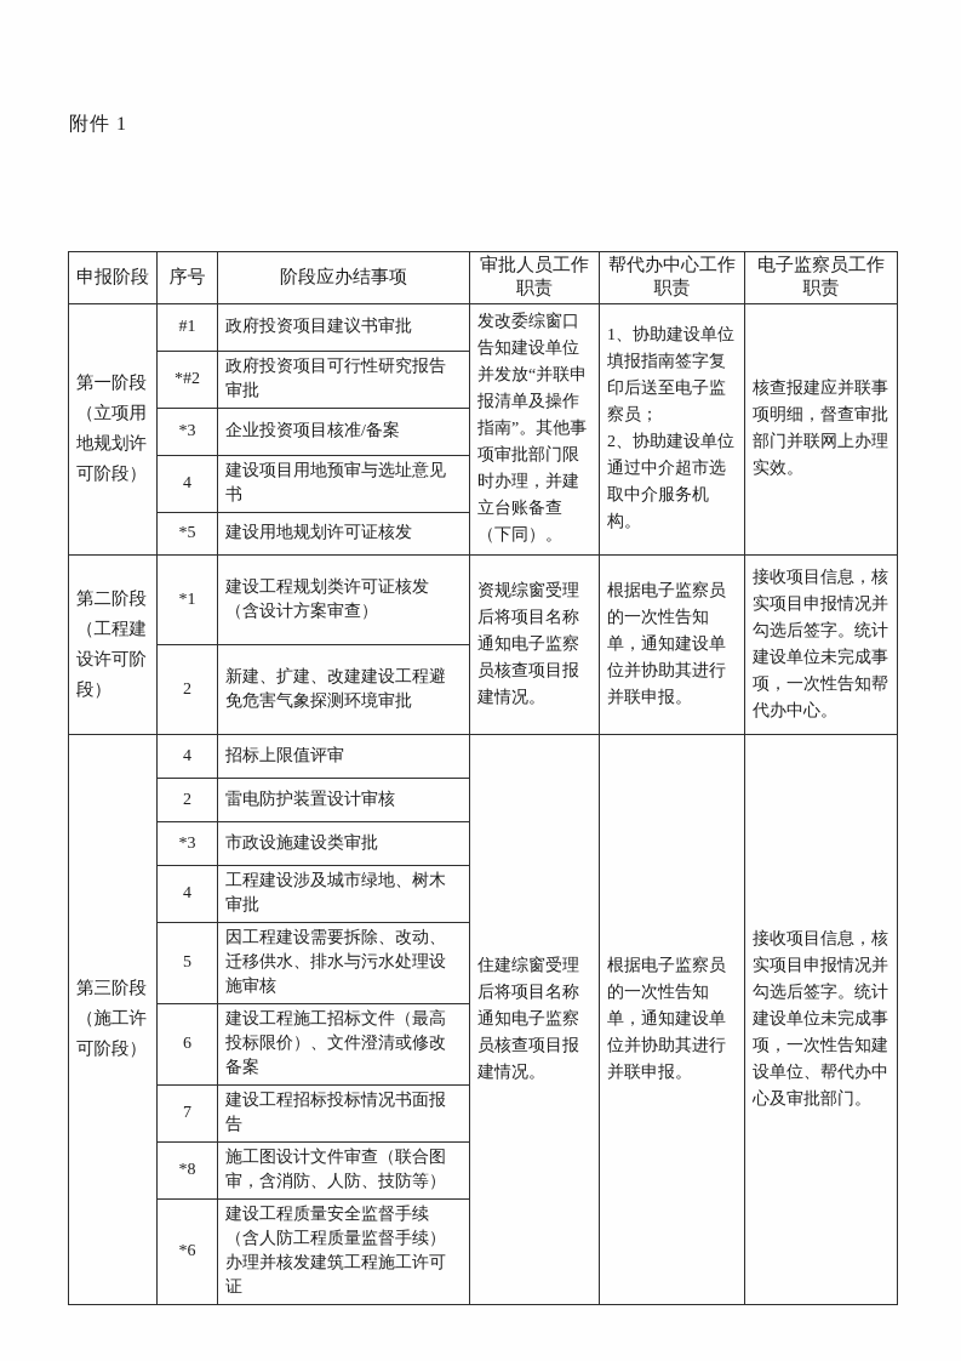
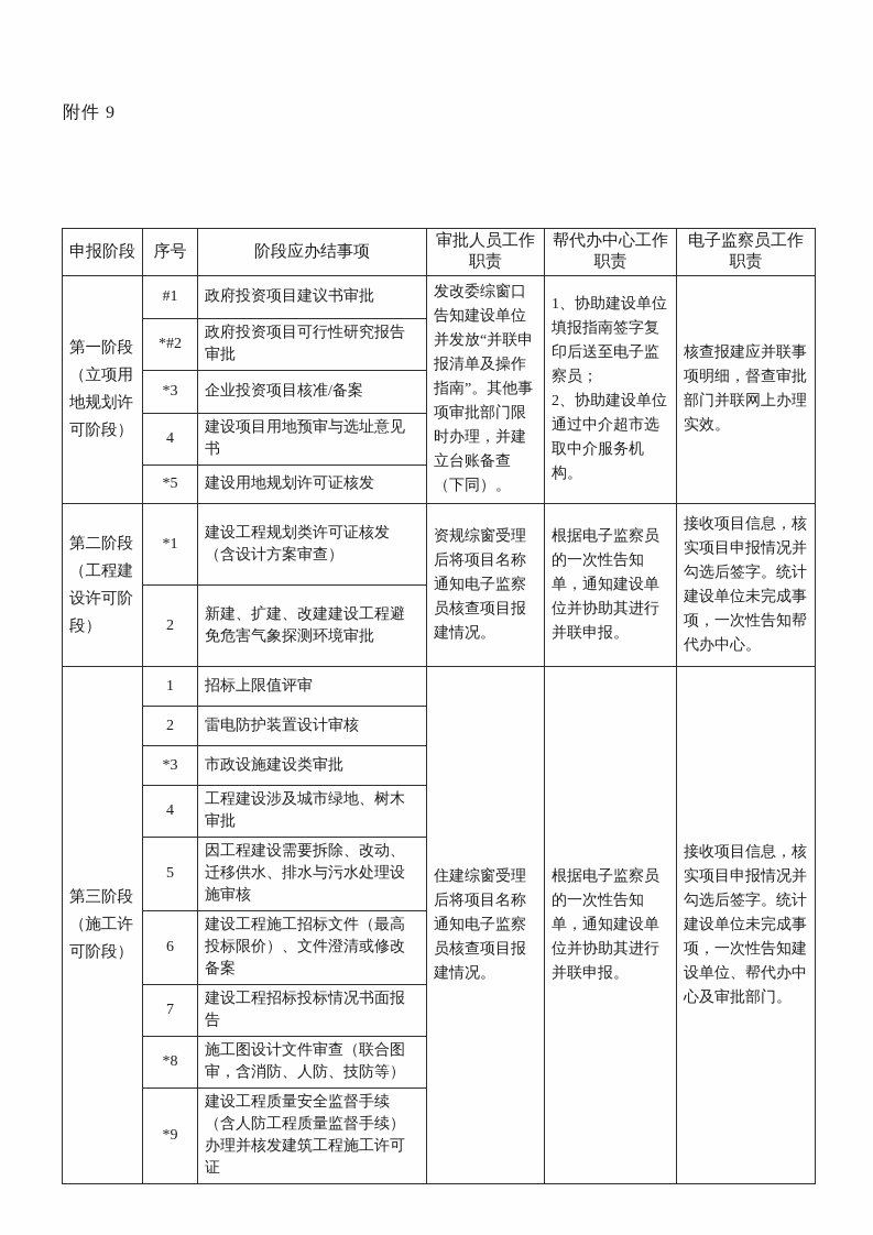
- 附件 1
+ 附件 9
  申报阶段	序号	阶段应办结事项	审批人员工作职责	帮代办中心工作职责	电子监察员工作职责
  第一阶段（立项用地规划许可阶段）	#1	政府投资项目建议书审批	发改委综窗口告知建设单位并发放“并联申报清单及操作指南”。其他事项审批部门限时办理，并建立台账备查（下同）。	1、协助建设单位填报指南签字复印后送至电子监察员； 2、协助建设单位通过中介超市选取中介服务机构。	核查报建应并联事项明细，督查审批部门并联网上办理实效。
  *#2	政府投资项目可行性研究报告审批
  *3	企业投资项目核准/备案
  4	建设项目用地预审与选址意见书
  *5	建设用地规划许可证核发
  第二阶段（工程建设许可阶段）	*1	建设工程规划类许可证核发（含设计方案审查）	资规综窗受理后将项目名称通知电子监察员核查项目报建情况。	根据电子监察员的一次性告知单，通知建设单位并协助其进行并联申报。	接收项目信息，核实项目申报情况并勾选后签字。统计建设单位未完成事项，一次性告知帮代办中心。
  2	新建、扩建、改建建设工程避免危害气象探测环境审批
- 第三阶段（施工许可阶段）	4	招标上限值评审	住建综窗受理后将项目名称通知电子监察员核查项目报建情况。	根据电子监察员的一次性告知单，通知建设单位并协助其进行并联申报。	接收项目信息，核实项目申报情况并勾选后签字。统计建设单位未完成事项，一次性告知建设单位、帮代办中心及审批部门。
+ 第三阶段（施工许可阶段）	1	招标上限值评审	住建综窗受理后将项目名称通知电子监察员核查项目报建情况。	根据电子监察员的一次性告知单，通知建设单位并协助其进行并联申报。	接收项目信息，核实项目申报情况并勾选后签字。统计建设单位未完成事项，一次性告知建设单位、帮代办中心及审批部门。
  2	雷电防护装置设计审核
  *3	市政设施建设类审批
  4	工程建设涉及城市绿地、树木审批
  5	因工程建设需要拆除、改动、迁移供水、排水与污水处理设施审核
  6	建设工程施工招标文件（最高投标限价）、文件澄清或修改备案
  7	建设工程招标投标情况书面报告
  *8	施工图设计文件审查（联合图审，含消防、人防、技防等）
- *6	建设工程质量安全监督手续（含人防工程质量监督手续）办理并核发建筑工程施工许可证
+ *9	建设工程质量安全监督手续（含人防工程质量监督手续）办理并核发建筑工程施工许可证
